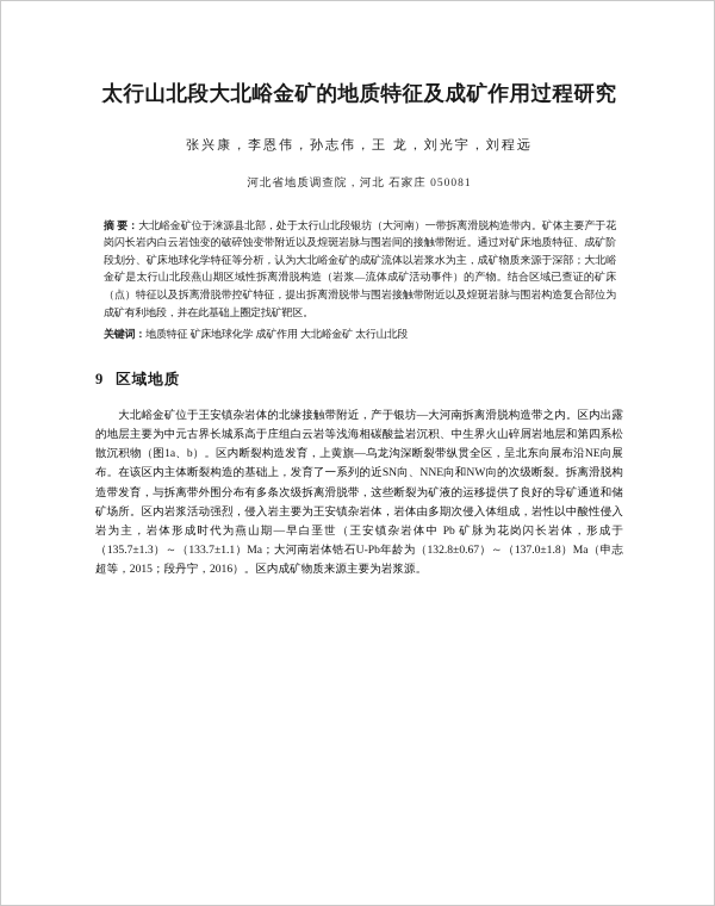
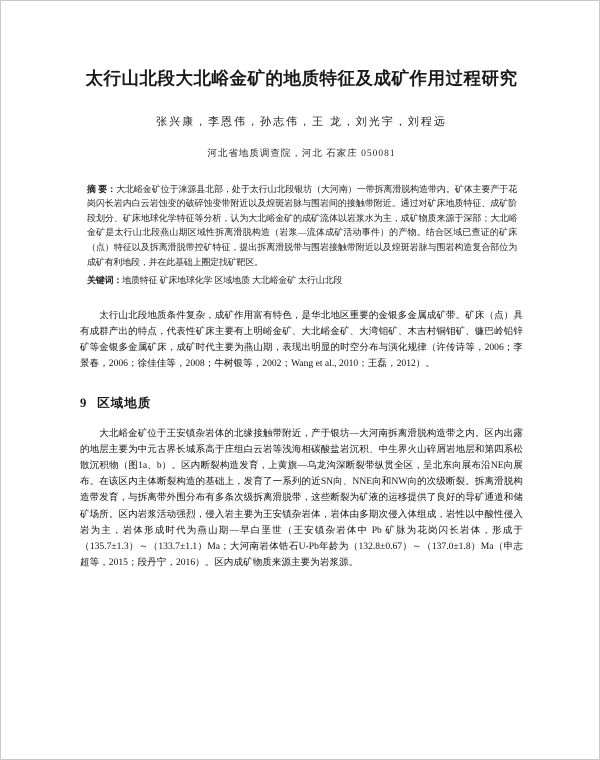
  太行山北段大北峪金矿的地质特征及成矿作用过程研究
  张兴康，李恩伟，孙志伟，王 龙，刘光宇，刘程远
  河北省地质调查院，河北 石家庄 050081
  摘 要：大北峪金矿位于涞源县北部，处于太行山北段银坊（大河南）一带拆离滑脱构造带内。矿体主要产于花岗闪长岩内白云岩蚀变的破碎蚀变带附近以及煌斑岩脉与围岩间的接触带附近。通过对矿床地质特征、成矿阶段划分、矿床地球化学特征等分析，认为大北峪金矿的成矿流体以岩浆水为主，成矿物质来源于深部；大北峪金矿是太行山北段燕山期区域性拆离滑脱构造（岩浆—流体成矿活动事件）的产物。结合区域已查证的矿床（点）特征以及拆离滑脱带控矿特征，提出拆离滑脱带与围岩接触带附近以及煌斑岩脉与围岩构造复合部位为成矿有利地段，并在此基础上圈定找矿靶区。
- 关键词：地质特征 矿床地球化学 成矿作用 大北峪金矿 太行山北段
+ 关键词：地质特征 矿床地球化学 区域地质 大北峪金矿 太行山北段
+ 太行山北段地质条件复杂，成矿作用富有特色，是华北地区重要的金银多金属成矿带。矿床（点）具有成群产出的特点，代表性矿床主要有上明峪金矿、大北峪金矿、大湾钼矿、木吉村铜钼矿、镰巴岭铅锌矿等金银多金属矿床，成矿时代主要为燕山期，表现出明显的时空分布与演化规律（许传诗等，2006；李景春，2006；徐佳佳等，2008；牛树银等，2002；Wang et al., 2010；王磊，2012）。
  9 区域地质
  大北峪金矿位于王安镇杂岩体的北缘接触带附近，产于银坊—大河南拆离滑脱构造带之内。区内出露的地层主要为中元古界长城系高于庄组白云岩等浅海相碳酸盐岩沉积、中生界火山碎屑岩地层和第四系松散沉积物（图1a、b）。区内断裂构造发育，上黄旗—乌龙沟深断裂带纵贯全区，呈北东向展布沿NE向展布。在该区内主体断裂构造的基础上，发育了一系列的近SN向、NNE向和NW向的次级断裂。拆离滑脱构造带发育，与拆离带外围分布有多条次级拆离滑脱带，这些断裂为矿液的运移提供了良好的导矿通道和储矿场所。区内岩浆活动强烈，侵入岩主要为王安镇杂岩体，岩体由多期次侵入体组成，岩性以中酸性侵入岩为主，岩体形成时代为燕山期—早白垩世（王安镇杂岩体中 Pb 矿脉为花岗闪长岩体，形成于（135.7±1.3）～（133.7±1.1）Ma；大河南岩体锆石U-Pb年龄为（132.8±0.67）～（137.0±1.8）Ma（申志超等，2015；段丹宁，2016）。区内成矿物质来源主要为岩浆源。
